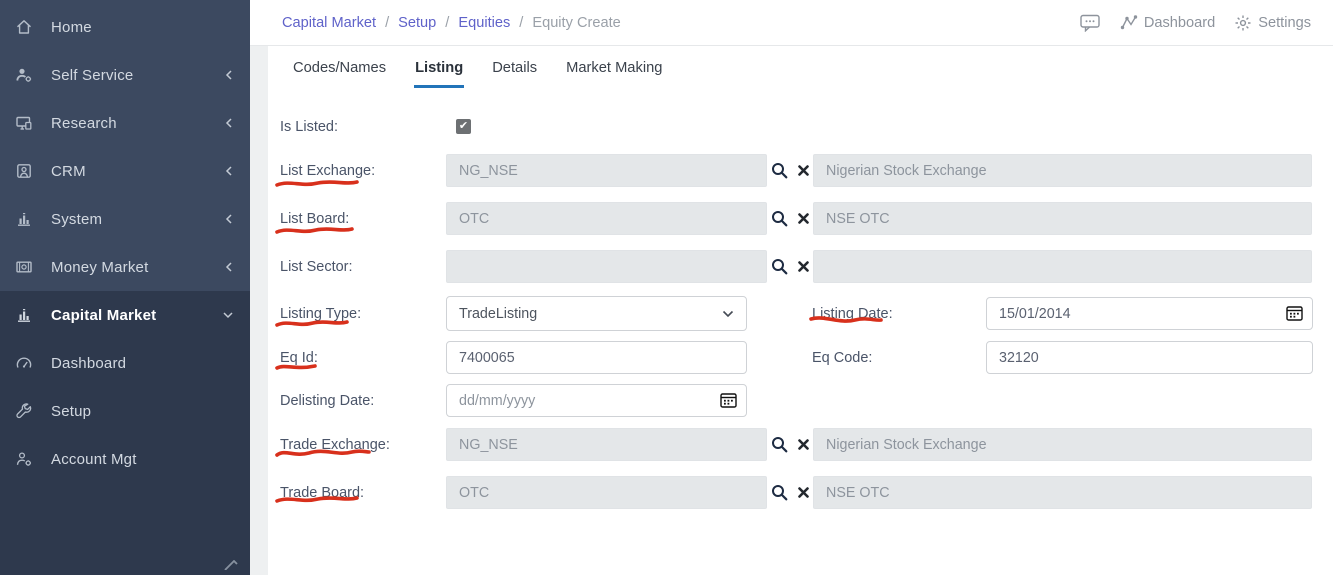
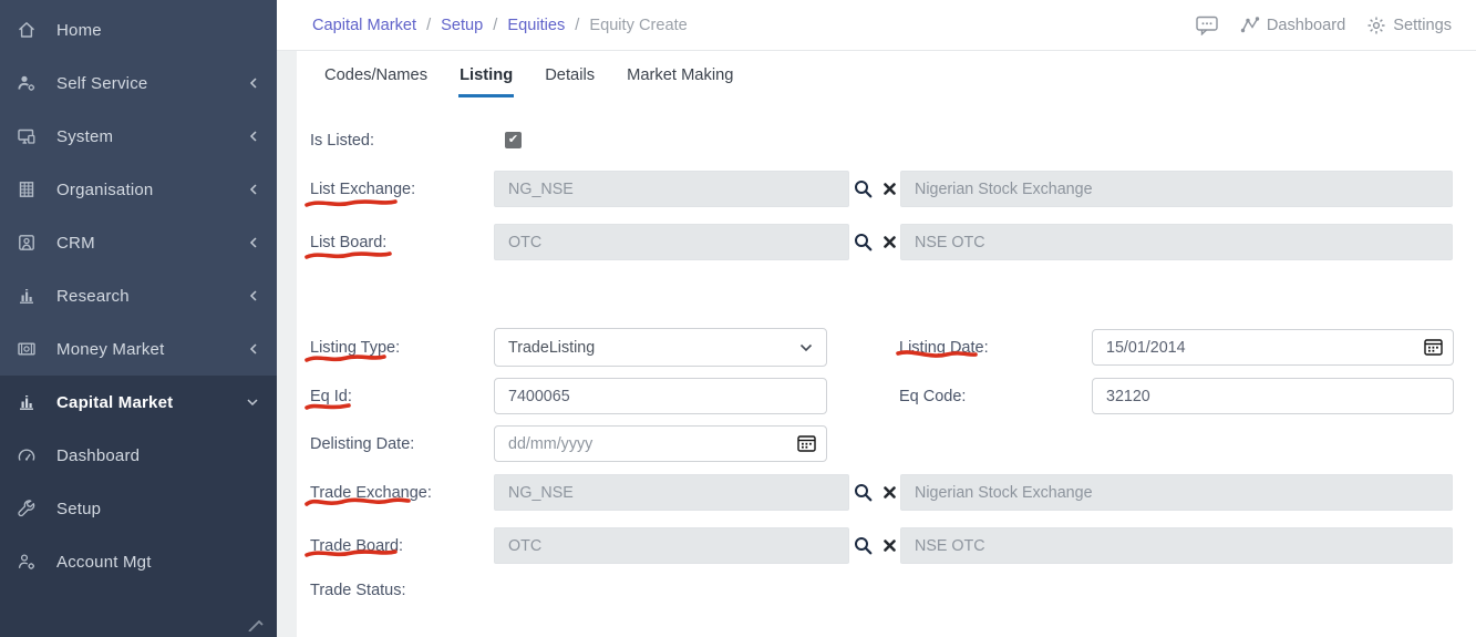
  Home
  Self Service
- Research
+ System
+ Organisation
  CRM
- System
+ Research
  Money Market
  Capital Market
  Dashboard
  Setup
  Account Mgt
  Capital Market
  /
  Setup
  /
  Equities
  /
  Equity Create
  Dashboard
  Settings
  Codes/Names
  Listing
  Details
  Market Making
  Is Listed:
  ✔
  List Exchange:
  NG_NSE
  Nigerian Stock Exchange
  List Board:
  OTC
  NSE OTC
- List Sector:
  Listing Type:
  TradeListing
  Listing Date:
  15/01/2014
  Eq Id:
  7400065
  Eq Code:
  32120
  Delisting Date:
  dd/mm/yyyy
  Trade Exchange:
  NG_NSE
  Nigerian Stock Exchange
  Trade Board:
  OTC
  NSE OTC
+ Trade Status:
